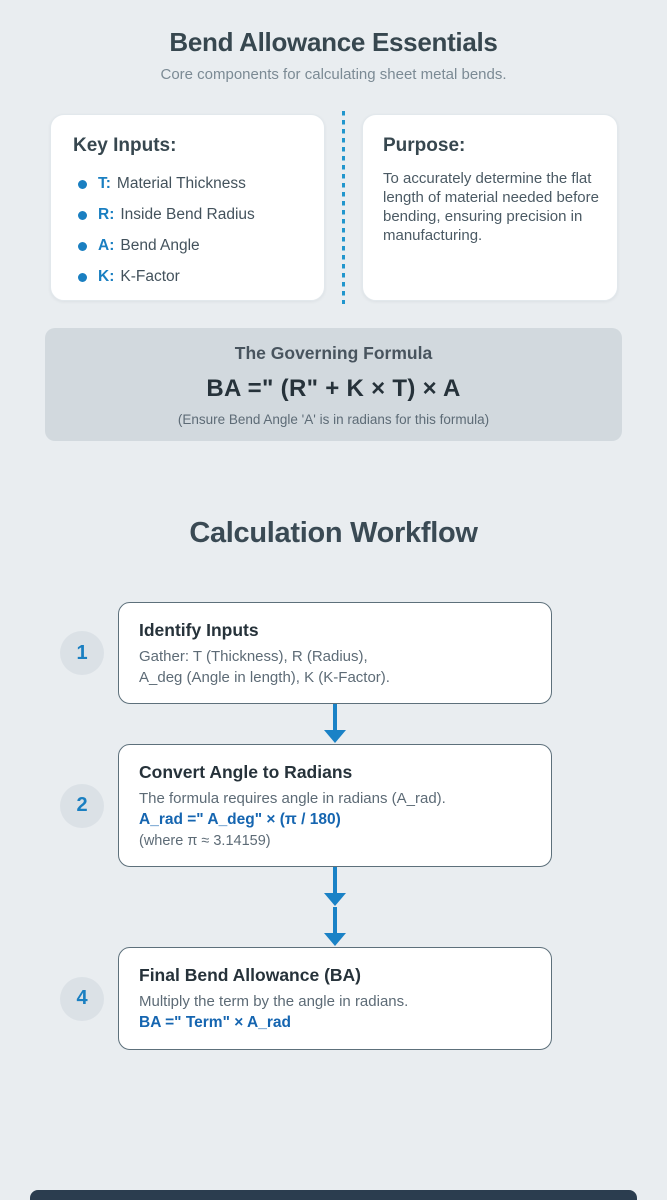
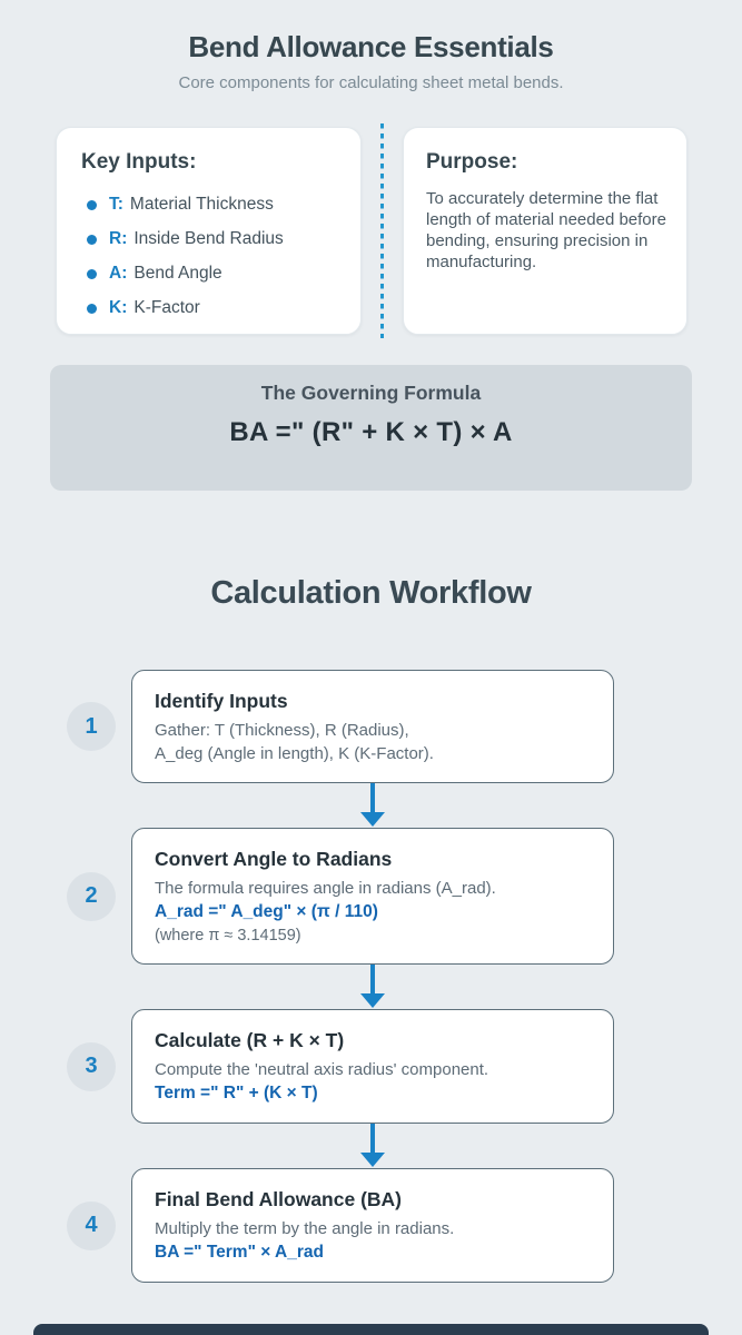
  Bend Allowance Essentials
  Core components for calculating sheet metal bends.
  Key Inputs:
  T:
  Material Thickness
  R:
  Inside Bend Radius
  A:
  Bend Angle
  K:
  K-Factor
  Purpose:
  To accurately determine the flat length of material needed before bending, ensuring precision in manufacturing.
  The Governing Formula
  BA =" (R" + K × T) × A
- (Ensure Bend Angle 'A' is in radians for this formula)
  Calculation Workflow
  1
  Identify Inputs
  Gather: T (Thickness), R (Radius),
  A_deg (Angle in length), K (K-Factor).
  2
  Convert Angle to Radians
  The formula requires angle in radians (A_rad).
- A_rad =" A_deg" × (π / 180)
+ A_rad =" A_deg" × (π / 110)
  (where π ≈ 3.14159)
+ 3
+ Calculate (R + K × T)
+ Compute the 'neutral axis radius' component.
+ Term =" R" + (K × T)
  4
  Final Bend Allowance (BA)
  Multiply the term by the angle in radians.
  BA =" Term" × A_rad
